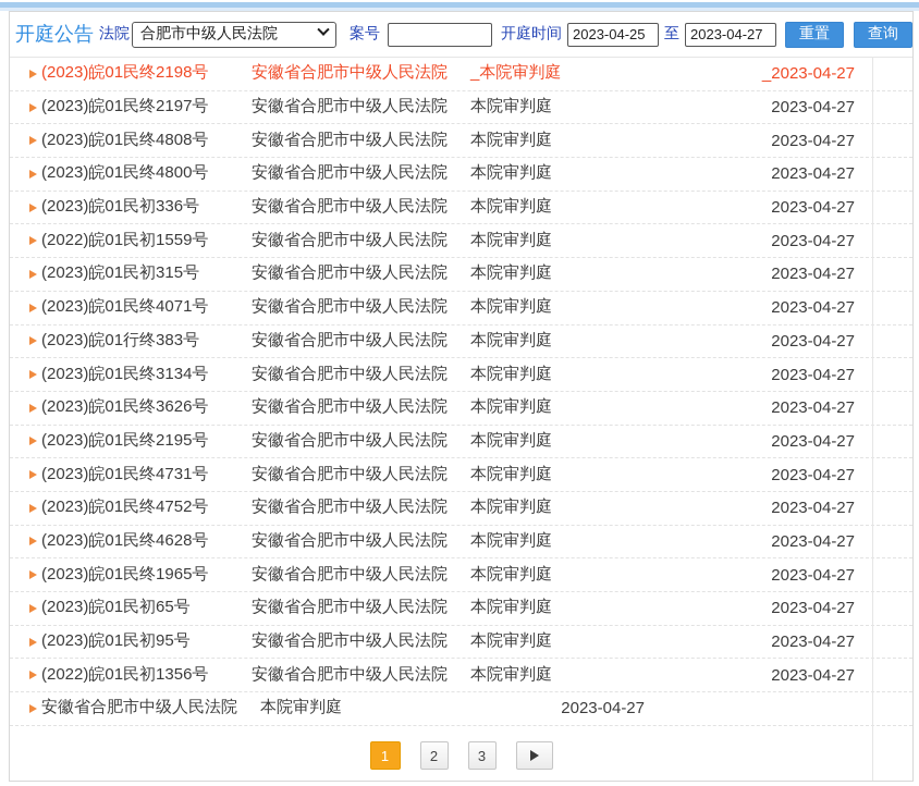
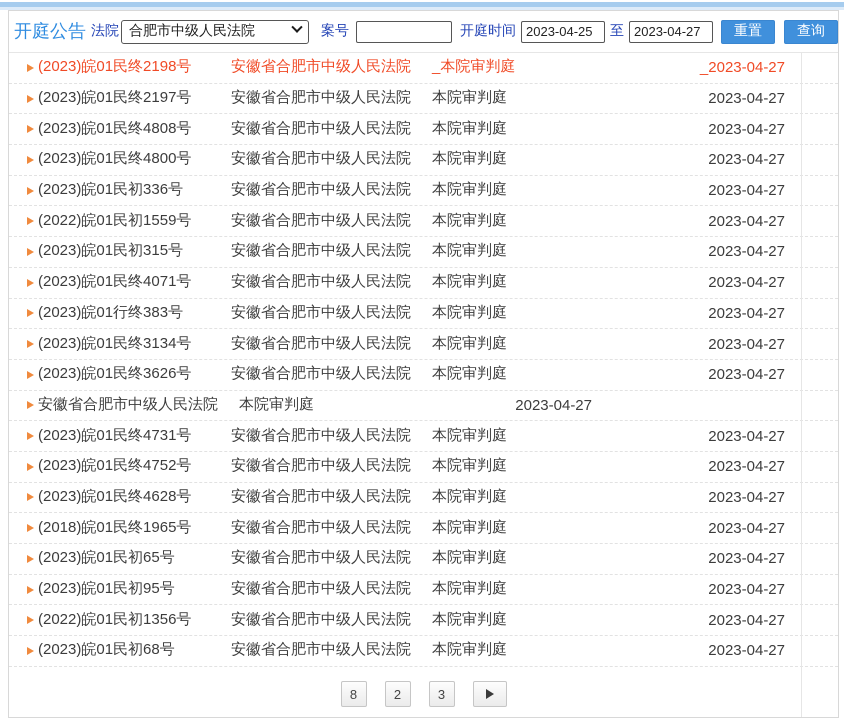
  开庭公告
  法院
  合肥市中级人民法院
  案号
  开庭时间
  2023-04-25
  至
  2023-04-27
  重置
  查询
  (2023)皖01民终2198号
  安徽省合肥市中级人民法院
  _本院审判庭
  _2023-04-27
  (2023)皖01民终2197号
  安徽省合肥市中级人民法院
  本院审判庭
  2023-04-27
  (2023)皖01民终4808号
  安徽省合肥市中级人民法院
  本院审判庭
  2023-04-27
  (2023)皖01民终4800号
  安徽省合肥市中级人民法院
  本院审判庭
  2023-04-27
  (2023)皖01民初336号
  安徽省合肥市中级人民法院
  本院审判庭
  2023-04-27
  (2022)皖01民初1559号
  安徽省合肥市中级人民法院
  本院审判庭
  2023-04-27
  (2023)皖01民初315号
  安徽省合肥市中级人民法院
  本院审判庭
  2023-04-27
  (2023)皖01民终4071号
  安徽省合肥市中级人民法院
  本院审判庭
  2023-04-27
  (2023)皖01行终383号
  安徽省合肥市中级人民法院
  本院审判庭
  2023-04-27
  (2023)皖01民终3134号
  安徽省合肥市中级人民法院
  本院审判庭
  2023-04-27
  (2023)皖01民终3626号
  安徽省合肥市中级人民法院
  本院审判庭
  2023-04-27
- (2023)皖01民终2195号
  安徽省合肥市中级人民法院
  本院审判庭
  2023-04-27
  (2023)皖01民终4731号
  安徽省合肥市中级人民法院
  本院审判庭
  2023-04-27
  (2023)皖01民终4752号
  安徽省合肥市中级人民法院
  本院审判庭
  2023-04-27
  (2023)皖01民终4628号
  安徽省合肥市中级人民法院
  本院审判庭
  2023-04-27
- (2023)皖01民终1965号
+ (2018)皖01民终1965号
  安徽省合肥市中级人民法院
  本院审判庭
  2023-04-27
  (2023)皖01民初65号
  安徽省合肥市中级人民法院
  本院审判庭
  2023-04-27
  (2023)皖01民初95号
  安徽省合肥市中级人民法院
  本院审判庭
  2023-04-27
  (2022)皖01民初1356号
  安徽省合肥市中级人民法院
  本院审判庭
  2023-04-27
+ (2023)皖01民初68号
  安徽省合肥市中级人民法院
  本院审判庭
  2023-04-27
- 1
+ 8
  2
  3
